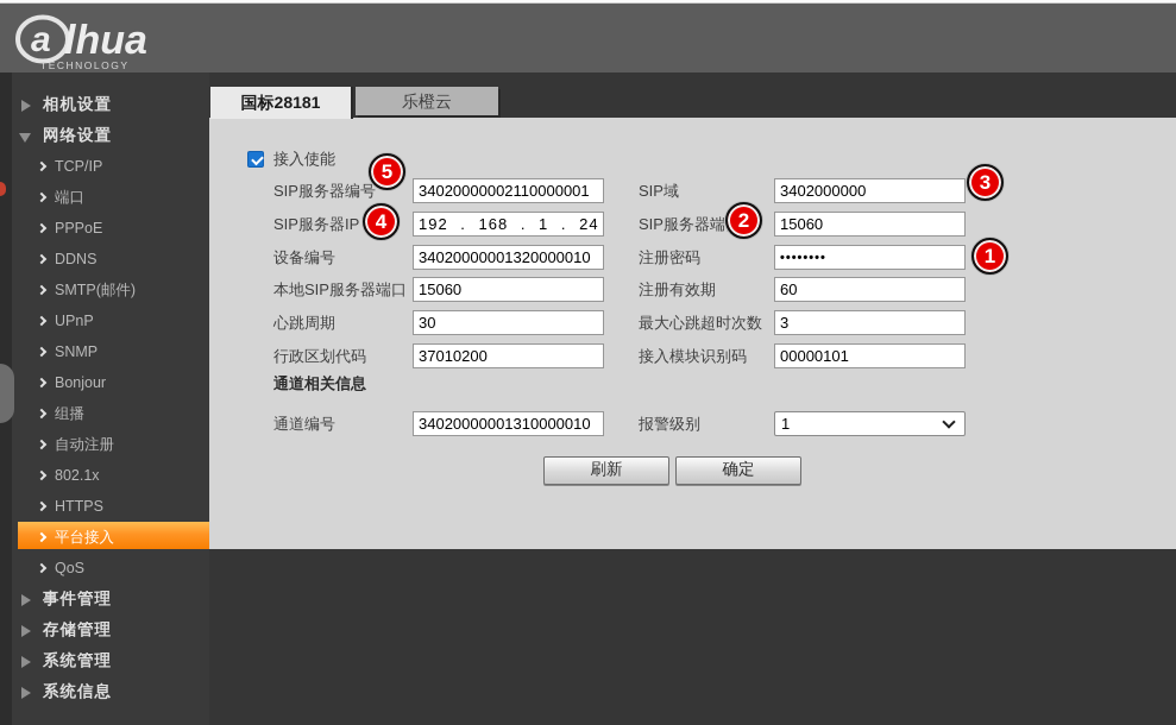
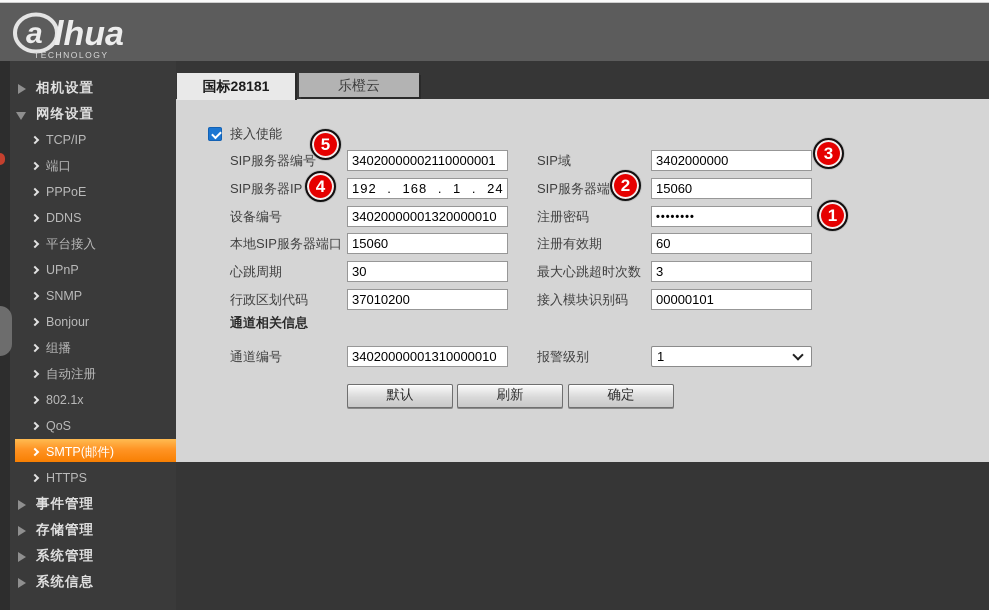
  a
  lhua
  TECHNOLOGY
  相机设置
  网络设置
  TCP/IP
  端口
  PPPoE
  DDNS
- SMTP(邮件)
+ 平台接入
  UPnP
  SNMP
  Bonjour
  组播
  自动注册
  802.1x
- HTTPS
+ QoS
- 平台接入
+ SMTP(邮件)
- QoS
+ HTTPS
  事件管理
  存储管理
  系统管理
  系统信息
  国标28181
  乐橙云
  接入使能
  SIP服务器编号
  34020000002110000001
  SIP域
  3402000000
  SIP服务器IP
  192 . 168 . 1 . 242
  SIP服务器端
  15060
  设备编号
  34020000001320000010
  注册密码
  ••••••••
  本地SIP服务器端口
  15060
  注册有效期
  60
  心跳周期
  30
  最大心跳超时次数
  3
  行政区划代码
  37010200
  接入模块识别码
  00000101
  通道相关信息
  通道编号
  34020000001310000010
  报警级别
  1
+ 默认
  刷新
  确定
  1
  2
  3
  4
  5
